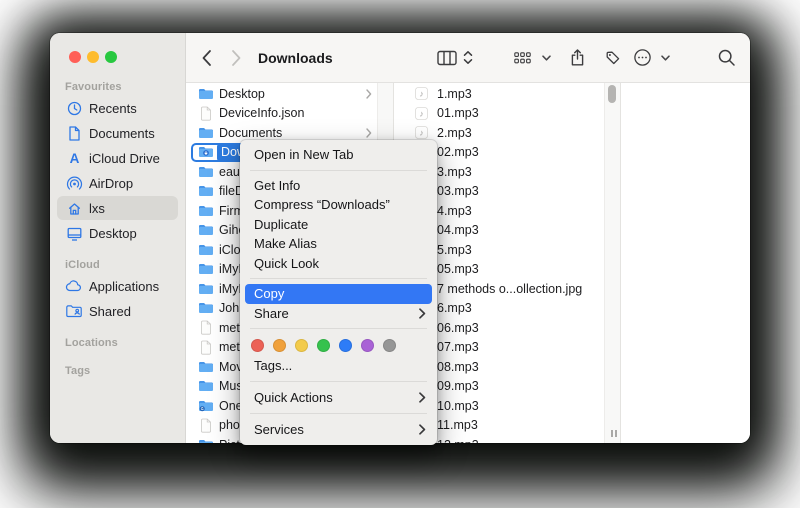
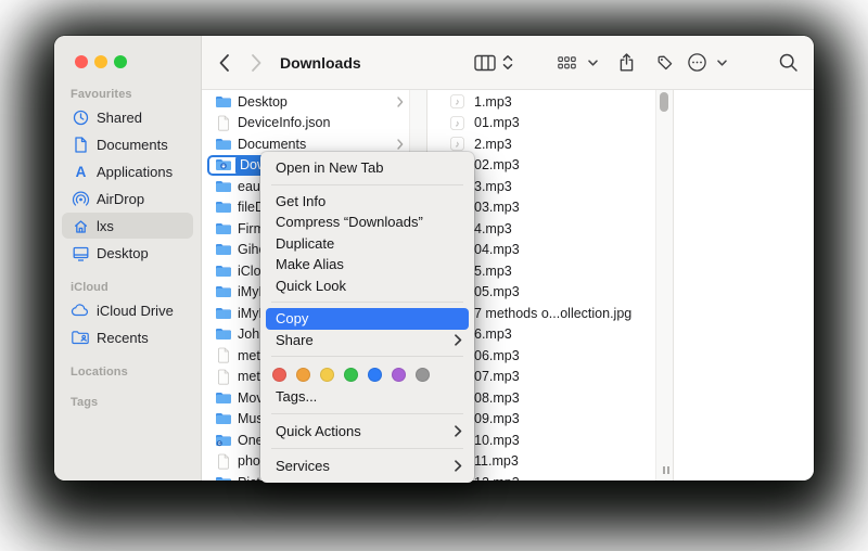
  Favourites
- Recents
+ Shared
  Documents
  A
- iCloud Drive
+ Applications
  AirDrop
  lxs
  Desktop
  iCloud
- Applications
+ iCloud Drive
- Shared
+ Recents
  Locations
  Tags
  Downloads
  Desktop
  DeviceInfo.json
  Documents
  eau
  file
  Firm
  Gih
  iClo
  iMy
  iMy
  Joh
  met
  met
  pho
  ♪
  1.mp3
  ♪
  01.mp3
  ♪
  2.mp3
  02.mp3
  3.mp3
  03.mp3
  4.mp3
  04.mp3
  5.mp3
  05.mp3
  7 methods o...ollection.jpg
  6.mp3
  06.mp3
  07.mp3
  08.mp3
  09.mp3
  10.mp3
  11.mp3
  Open in New Tab
  Get Info
  Compress “Downloads”
  Duplicate
  Make Alias
  Quick Look
  Copy
  Share
  Tags...
  Quick Actions
  Services
